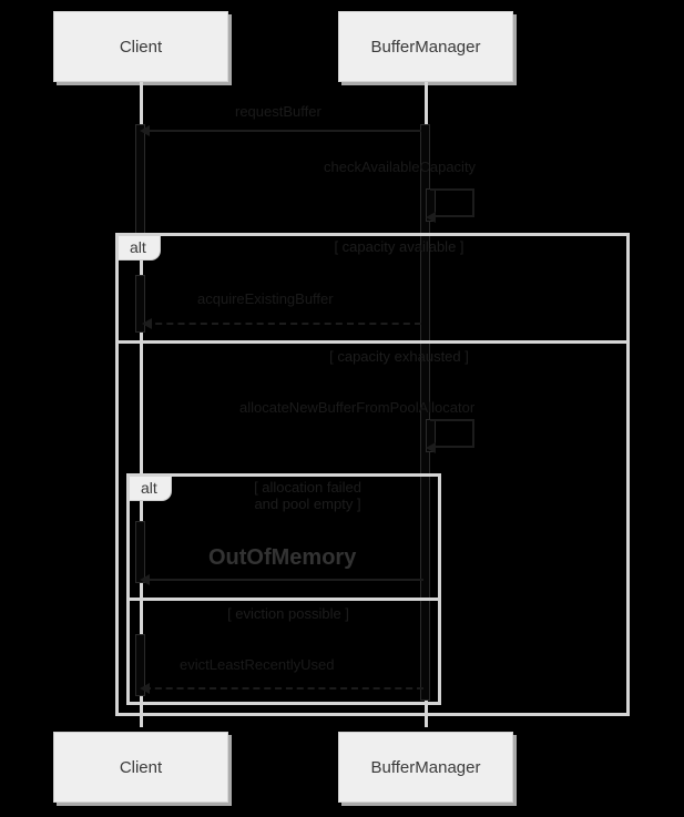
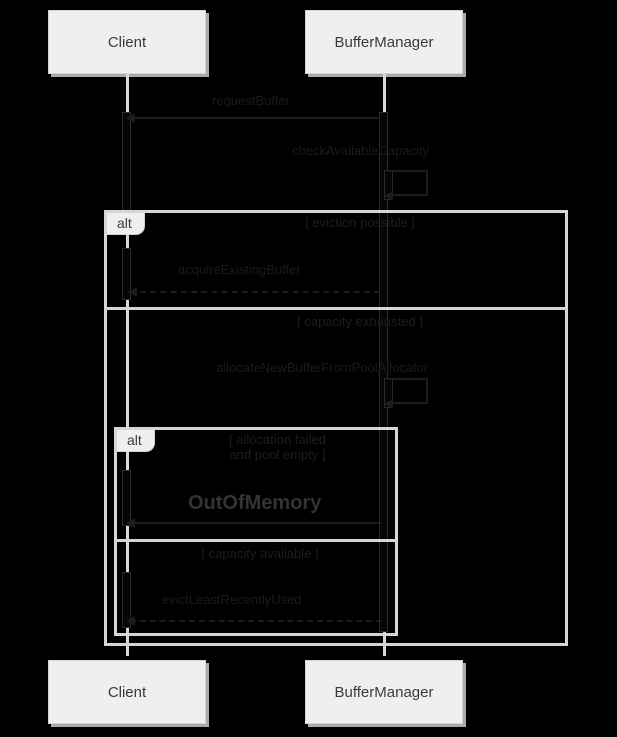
  Client
  BufferManager
  requestBuffer
  checkAvailableCapacity
  alt
- [ capacity available ]
+ [ eviction possible ]
  [ capacity exhausted ]
  acquireExistingBuffer
  allocateNewBufferFromPoolAllocator
  alt
  [ allocation failed
  and pool empty ]
- [ eviction possible ]
+ [ capacity available ]
  OutOfMemory
  evictLeastRecentlyUsed
  Client
  BufferManager
